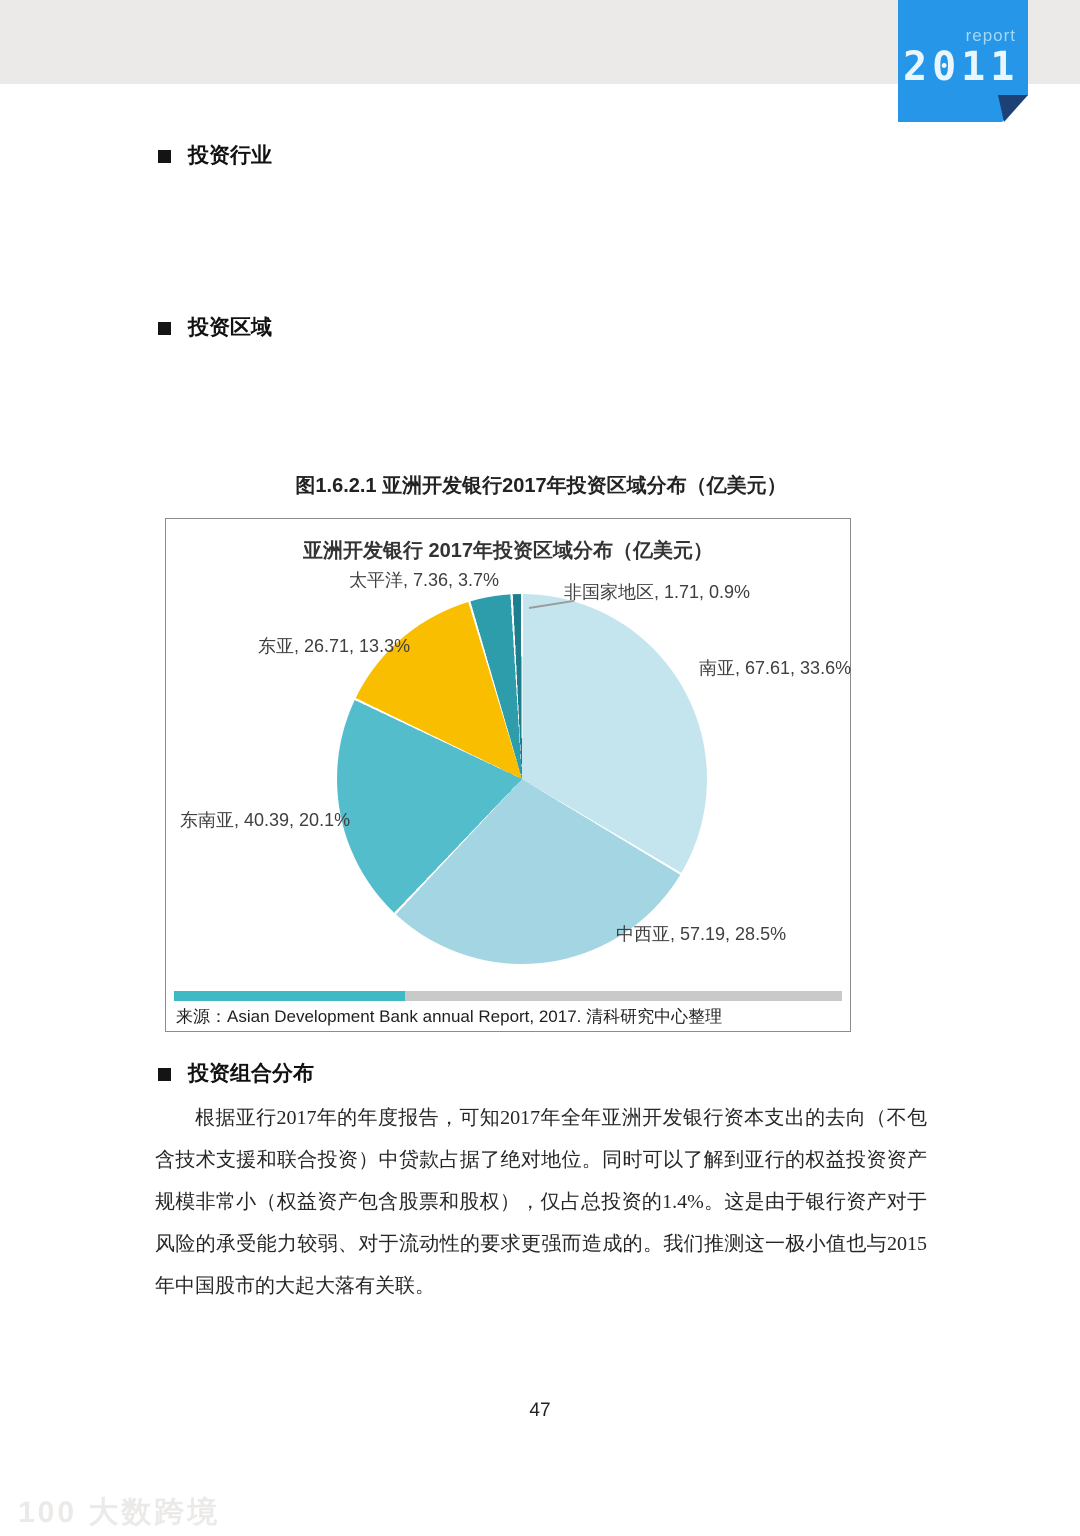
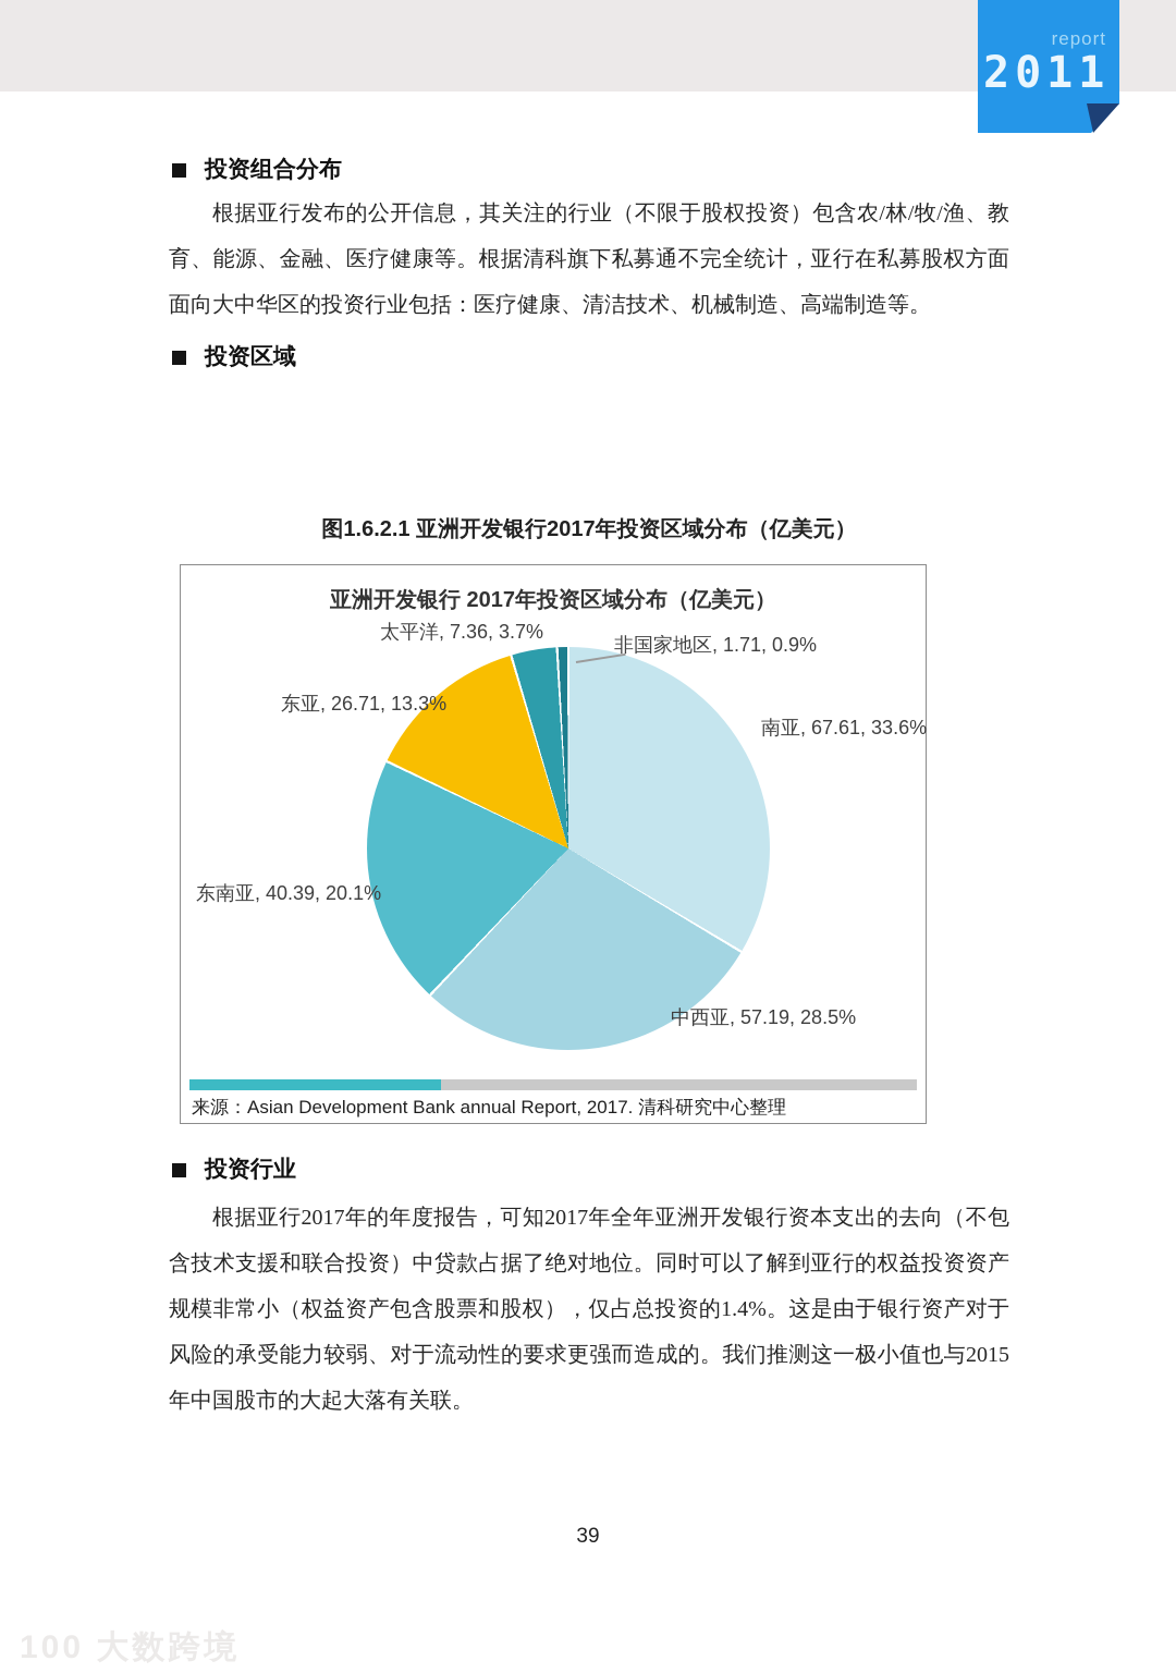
  report
  2011
- 投资行业
+ 投资组合分布
+ 根据亚行发布的公开信息，其关注的行业（不限于股权投资）包含农/林/牧/渔、教育、能源、金融、医疗健康等。根据清科旗下私募通不完全统计，亚行在私募股权方面面向大中华区的投资行业包括：医疗健康、清洁技术、机械制造、高端制造等。
  投资区域
  图1.6.2.1 亚洲开发银行2017年投资区域分布（亿美元）
  亚洲开发银行 2017年投资区域分布（亿美元）
  南亚, 67.61, 33.6%
  中西亚, 57.19, 28.5%
  东南亚, 40.39, 20.1%
  东亚, 26.71, 13.3%
  太平洋, 7.36, 3.7%
  非国家地区, 1.71, 0.9%
  来源：Asian Development Bank annual Report, 2017. 清科研究中心整理
- 投资组合分布
+ 投资行业
  根据亚行2017年的年度报告，可知2017年全年亚洲开发银行资本支出的去向（不包含技术支援和联合投资）中贷款占据了绝对地位。同时可以了解到亚行的权益投资资产规模非常小（权益资产包含股票和股权），仅占总投资的1.4%。这是由于银行资产对于风险的承受能力较弱、对于流动性的要求更强而造成的。我们推测这一极小值也与2015年中国股市的大起大落有关联。
- 47
+ 39
